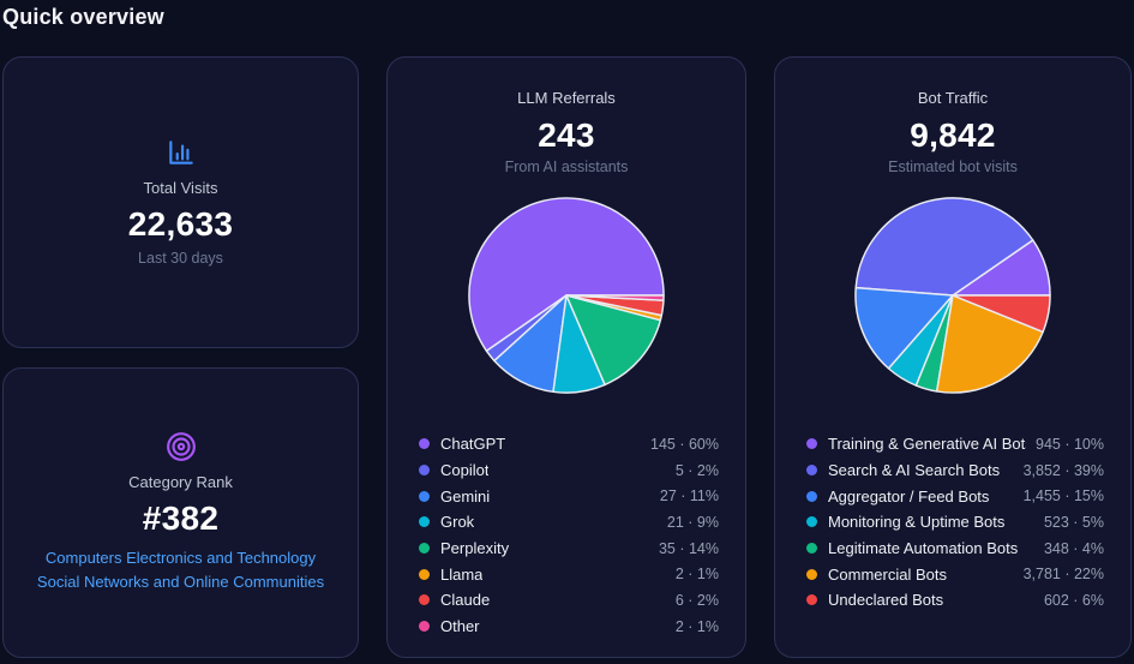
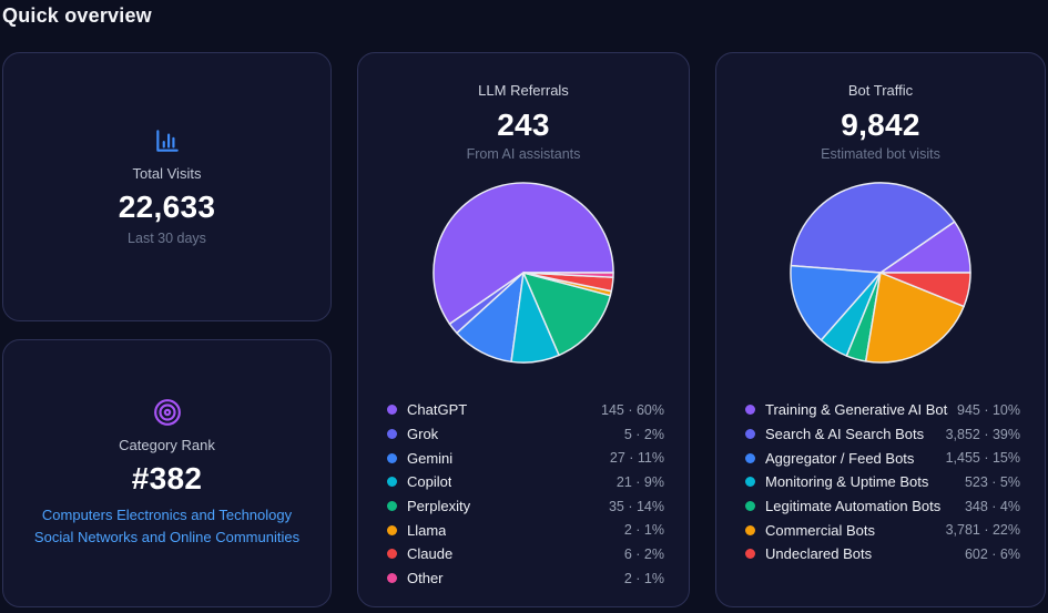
  Quick overview
  Total Visits
  22,633
  Last 30 days
  Category Rank
  #382
  Computers Electronics and Technology
  Social Networks and Online Communities
  LLM Referrals
  243
  From AI assistants
  ChatGPT
  145 · 60%
- Copilot
+ Grok
  5 · 2%
  Gemini
  27 · 11%
- Grok
+ Copilot
  21 · 9%
  Perplexity
  35 · 14%
  Llama
  2 · 1%
  Claude
  6 · 2%
  Other
  2 · 1%
  Bot Traffic
  9,842
  Estimated bot visits
  Training & Generative AI Bot
  945 · 10%
  Search & AI Search Bots
  3,852 · 39%
  Aggregator / Feed Bots
  1,455 · 15%
  Monitoring & Uptime Bots
  523 · 5%
  Legitimate Automation Bots
  348 · 4%
  Commercial Bots
  3,781 · 22%
  Undeclared Bots
  602 · 6%
